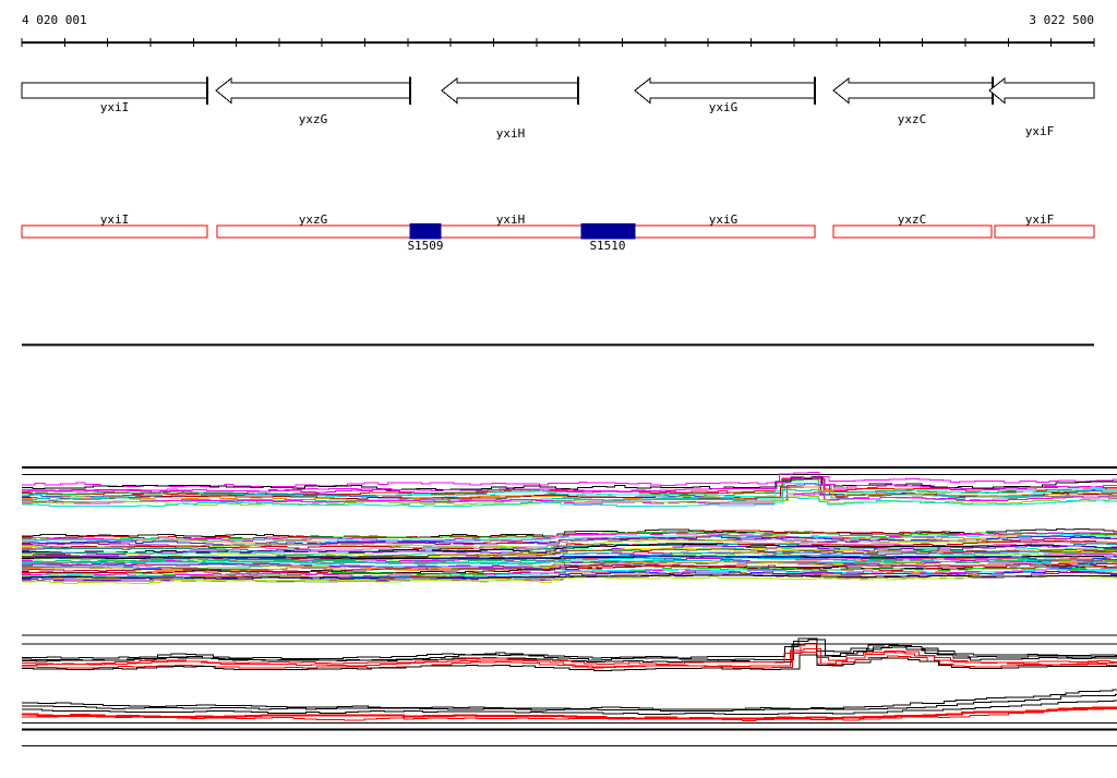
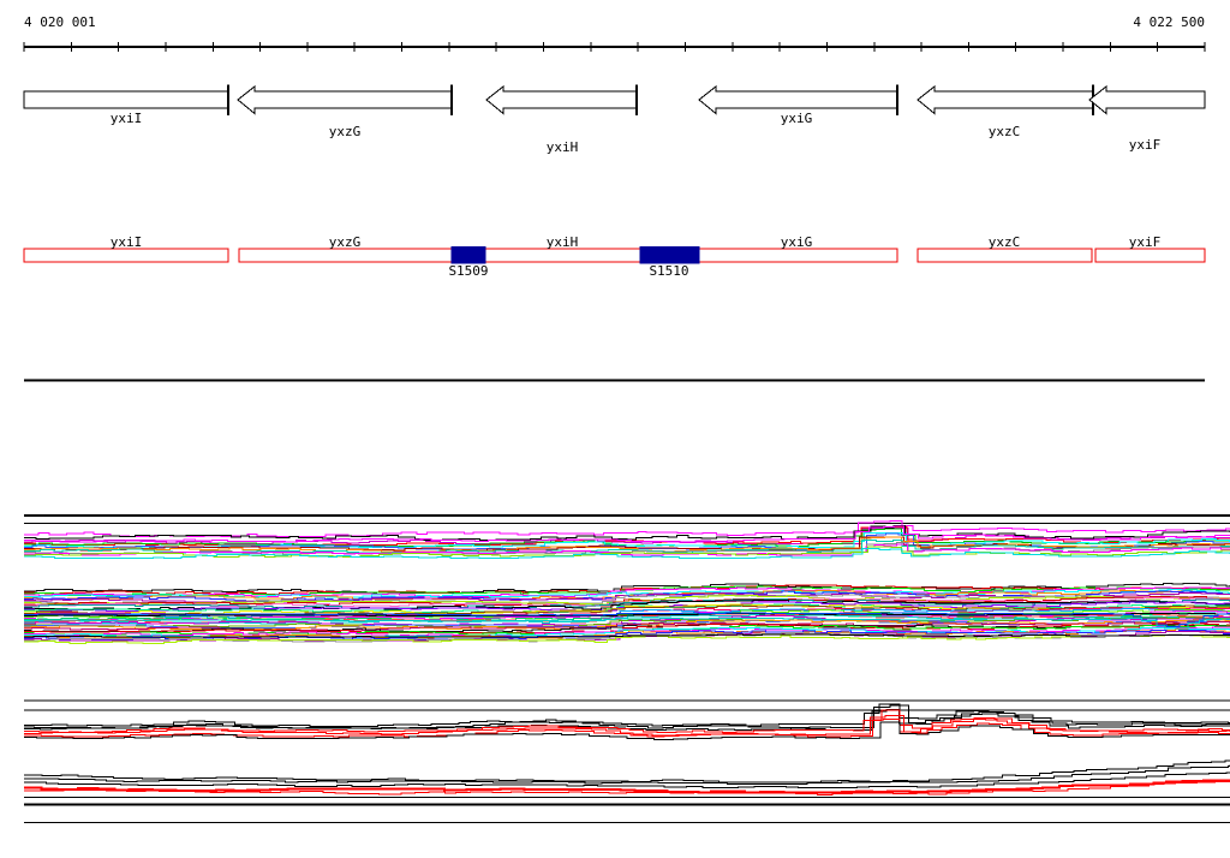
  4 020 001
- 3 022 500
+ 4 022 500
  yxiI
  yxzG
  yxiH
  yxiG
  yxzC
  yxiF
  yxiI
  yxzG
  yxiH
  yxiG
  yxzC
  yxiF
  S1509
  S1510
